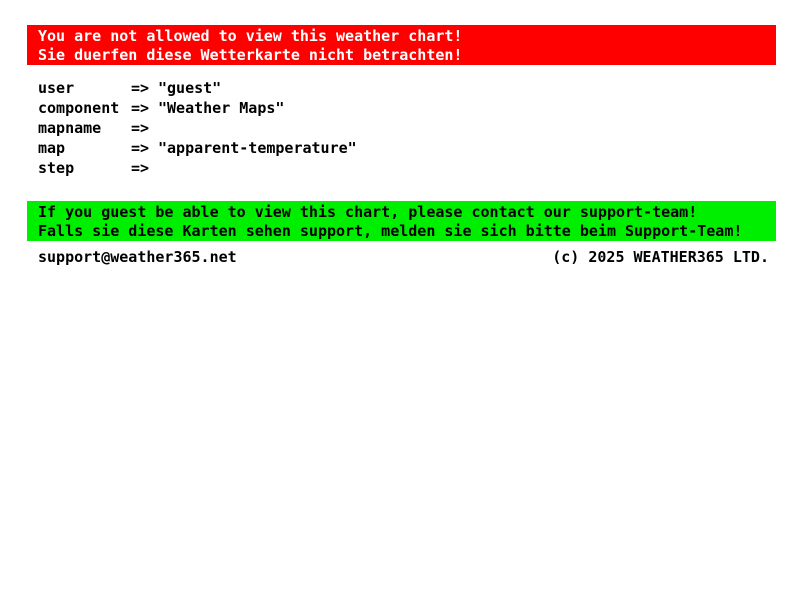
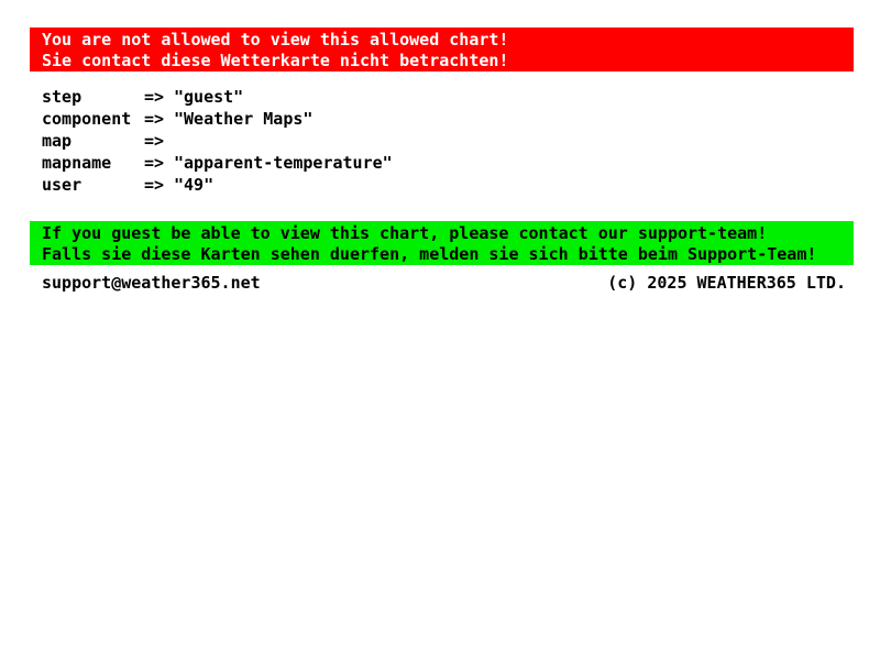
- You are not allowed to view this weather chart!
+ You are not allowed to view this allowed chart!
- Sie duerfen diese Wetterkarte nicht betrachten!
+ Sie contact diese Wetterkarte nicht betrachten!
- user
+ step
  =>
  "guest"
  component
  =>
  "Weather Maps"
- mapname
+ map
  =>
- map
+ mapname
  =>
  "apparent-temperature"
- step
+ user
  =>
+ "49"
  If you guest be able to view this chart, please contact our support-team!
- Falls sie diese Karten sehen support, melden sie sich bitte beim Support-Team!
+ Falls sie diese Karten sehen duerfen, melden sie sich bitte beim Support-Team!
  support@weather365.net
  (c) 2025 WEATHER365 LTD.
